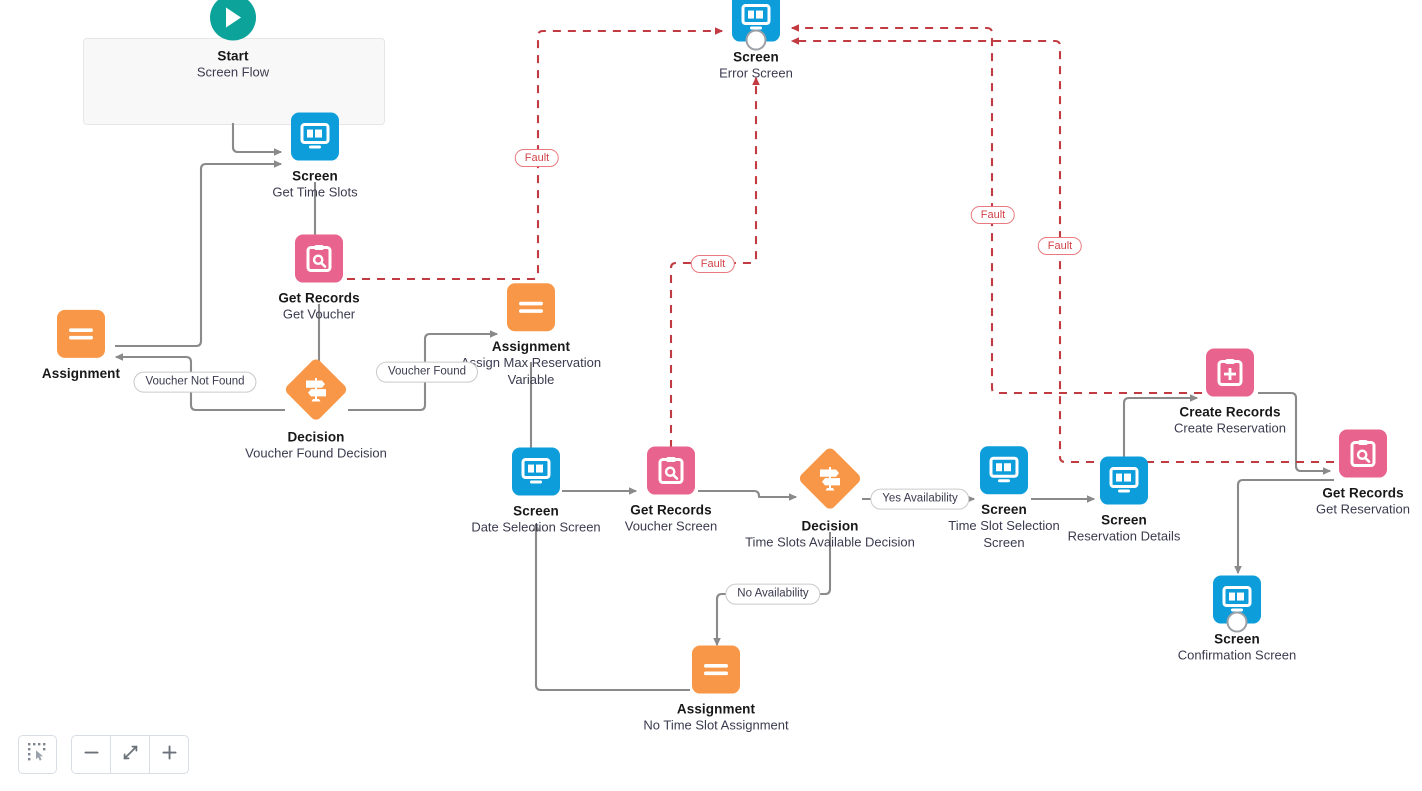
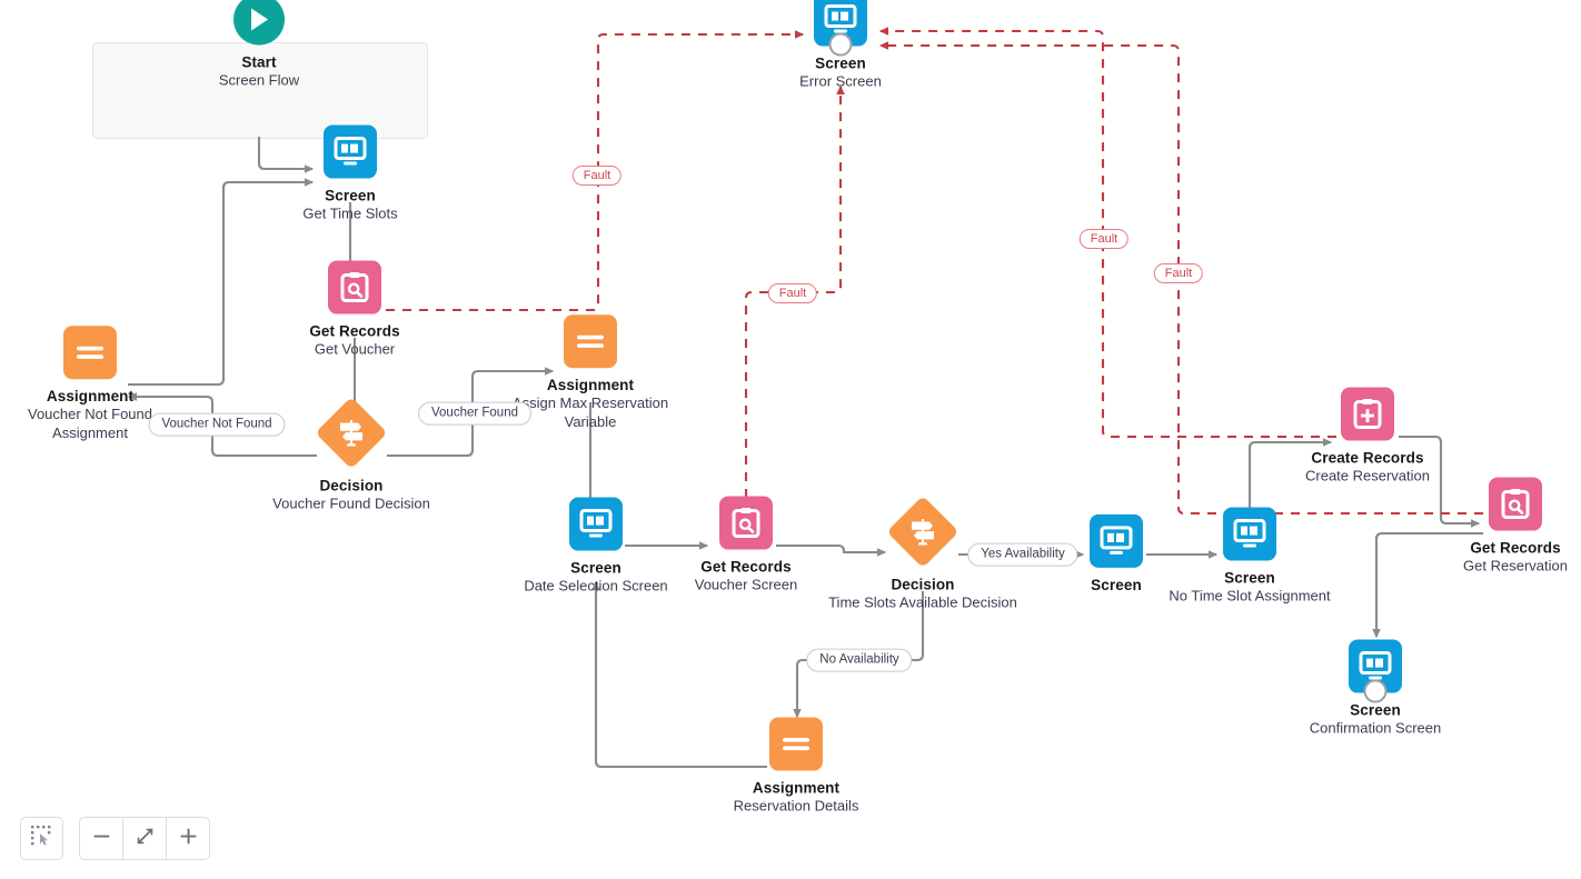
  Start
  Screen Flow
  Screen
  Get Time Slots
  Get Records
  Get Voucher
  Decision
  Voucher Found Decision
  Assignment
+ Voucher Not Found Assignment
  Assignment
  sign Max Reservation Variable
  Screen
  Date Selection Screen
  Get Records
  Voucher Screen
  Decision
  Time Slots Available Decision
  Assignment
- No Time Slot Assignment
+ Reservation Details
  Screen
- Time Slot Selection Screen
  Screen
- Reservation Details
+ No Time Slot Assignment
  Create Records
  Create Reservation
  Get Records
  Get Reservation
  Screen
  Confirmation Screen
  Screen
  Error Screen
  Voucher Not Found
  Voucher Found
  Yes Availability
  No Availability
  Fault
  Fault
  Fault
  Fault
